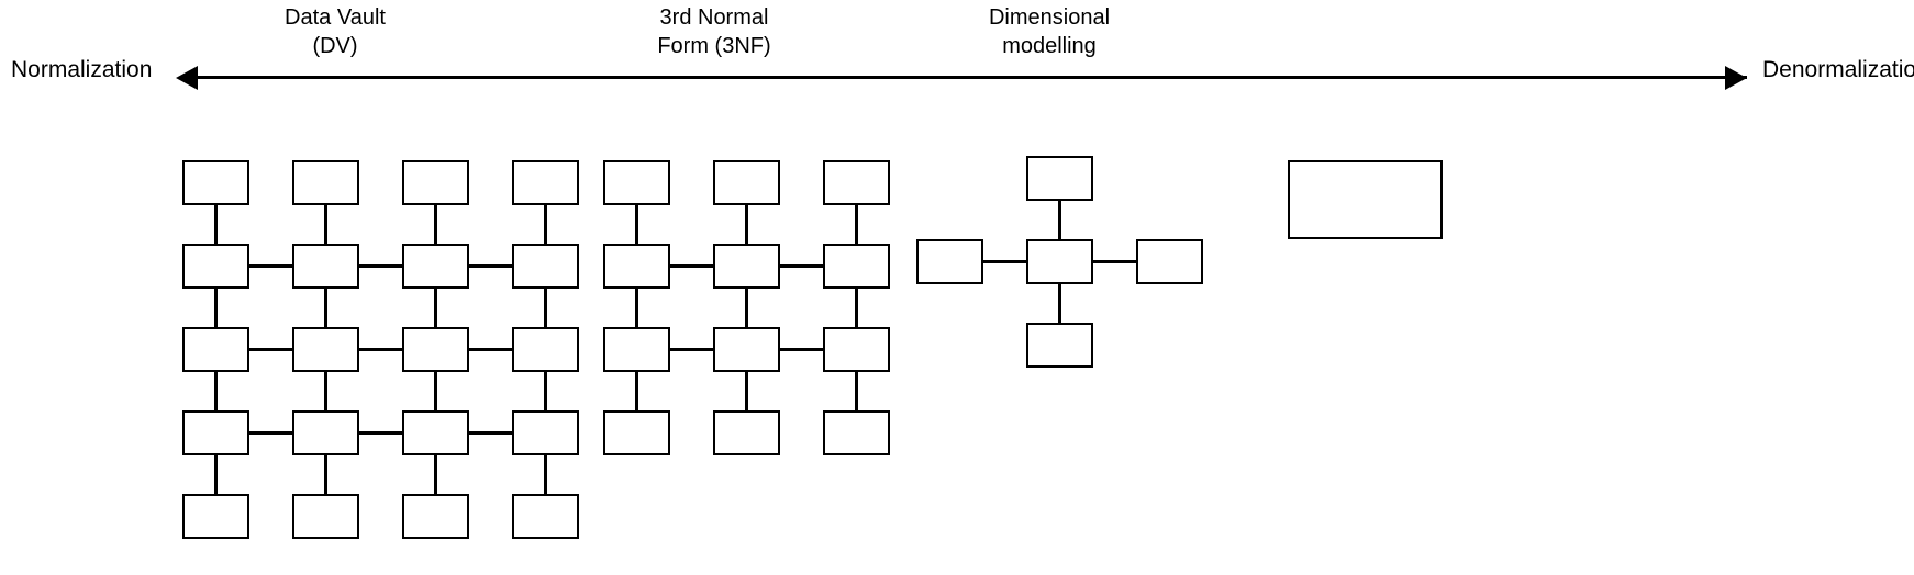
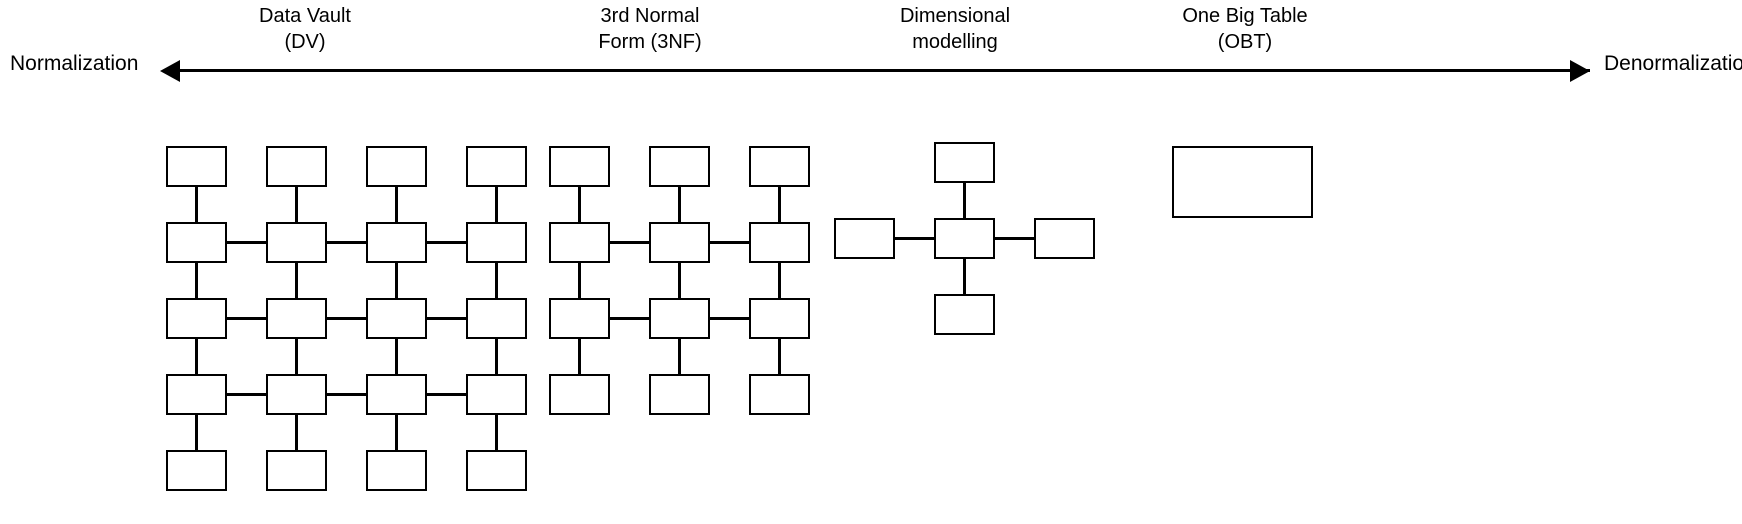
  Normalization
  Denormalizatio
  Data Vault
  (DV)
  3rd Normal
  Form (3NF)
  Dimensional
  modelling
+ One Big Table
+ (OBT)
